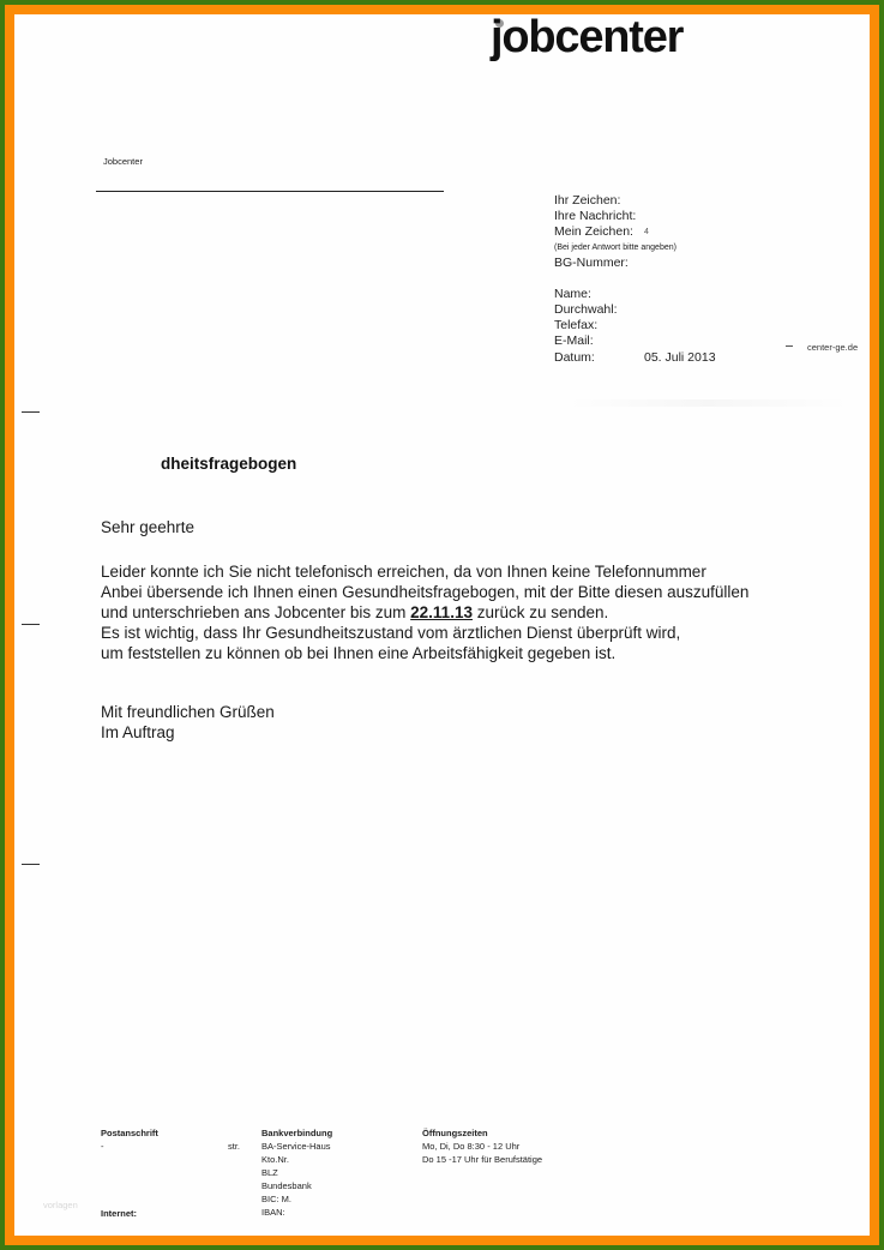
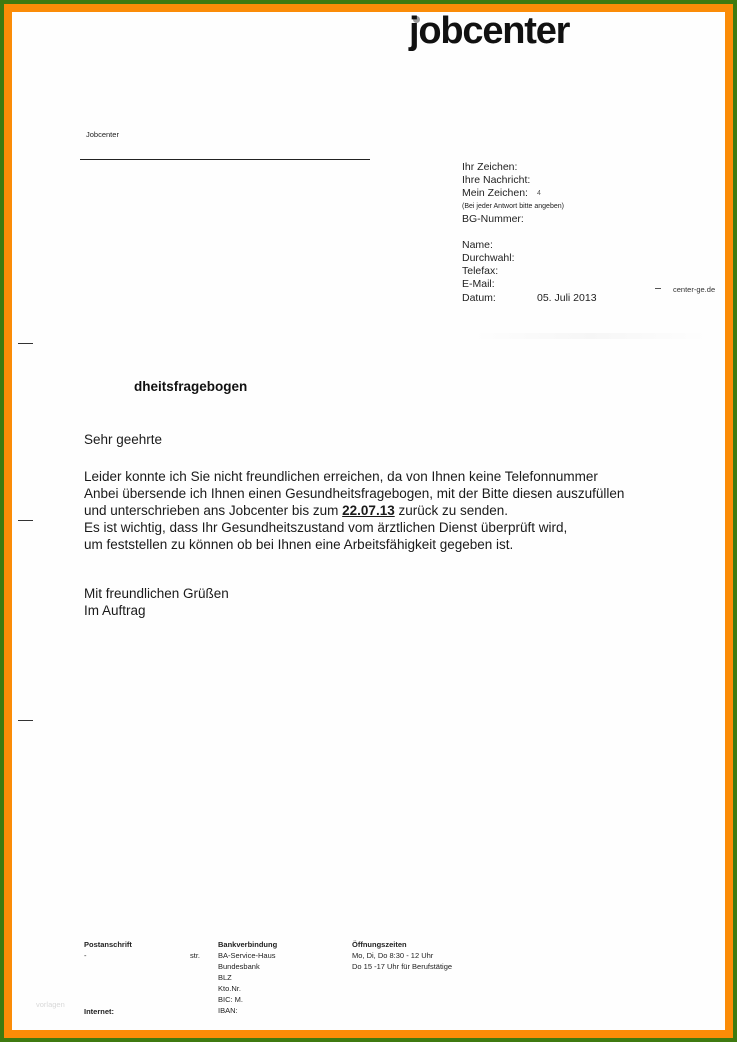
  jobcenter
  Jobcenter
  Ihr Zeichen:
  Ihre Nachricht:
  Mein Zeichen:
  BG-Nummer:
  Name:
  Durchwahl:
  Telefax:
  E-Mail:
  Datum:
  05. Juli 2013
  center-ge.de
  dheitsfragebogen
  Sehr geehrte
- Leider konnte ich Sie nicht telefonisch erreichen, da von Ihnen keine Telefonnummer
+ Leider konnte ich Sie nicht freundlichen erreichen, da von Ihnen keine Telefonnummer
  Anbei übersende ich Ihnen einen Gesundheitsfragebogen, mit der Bitte diesen auszufüllen
- und unterschrieben ans Jobcenter bis zum 22.11.13 zurück zu senden.
+ und unterschrieben ans Jobcenter bis zum 22.07.13 zurück zu senden.
  Es ist wichtig, dass Ihr Gesundheitszustand vom ärztlichen Dienst überprüft wird,
  um feststellen zu können ob bei Ihnen eine Arbeitsfähigkeit gegeben ist.
  Mit freundlichen Grüßen
  Im Auftrag
  Postanschrift
  -
  str.
  Bankverbindung
  BA-Service-Haus
- Kto.Nr.
+ Bundesbank
  BLZ
- Bundesbank
+ Kto.Nr.
  BIC: M.
  IBAN:
  Öffnungszeiten
  Mo, Di, Do 8:30 - 12 Uhr
  Do 15 -17 Uhr für Berufstätige
  Internet:
  vorlagen
